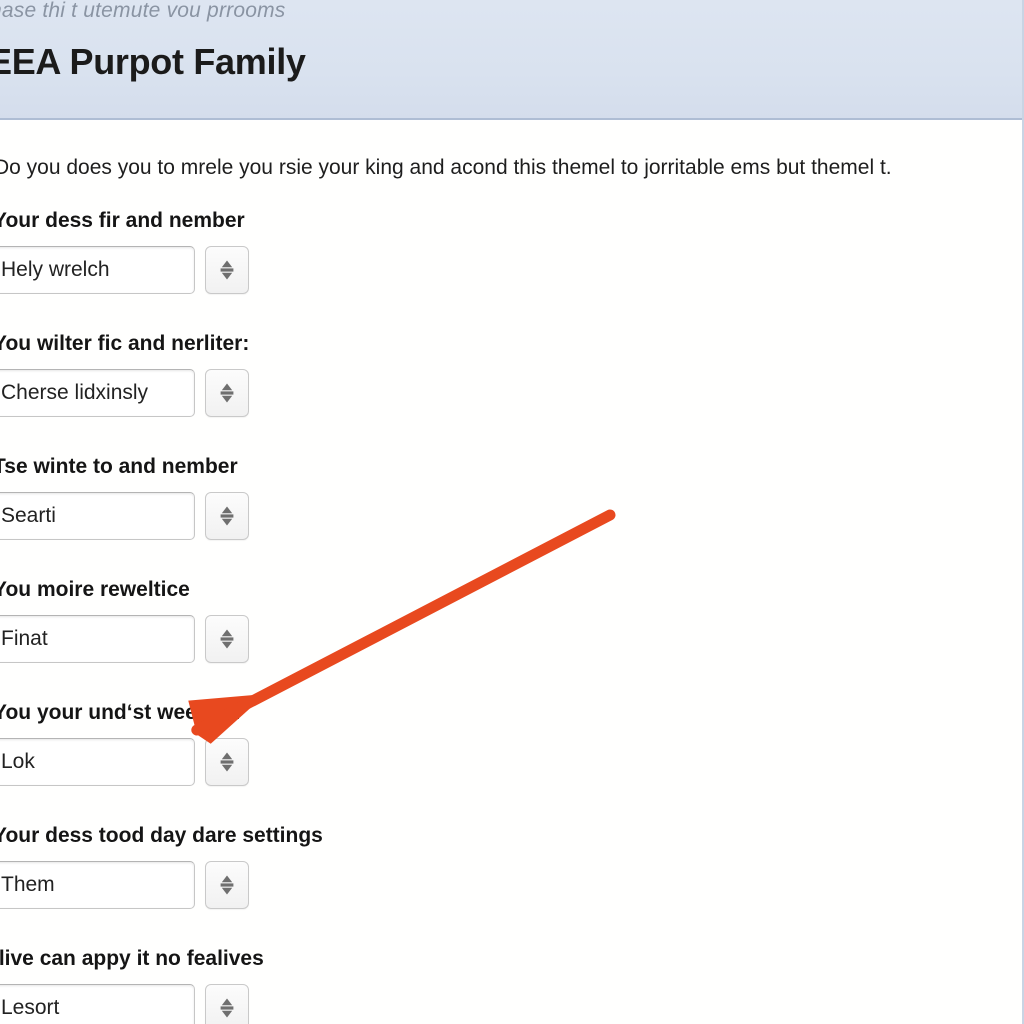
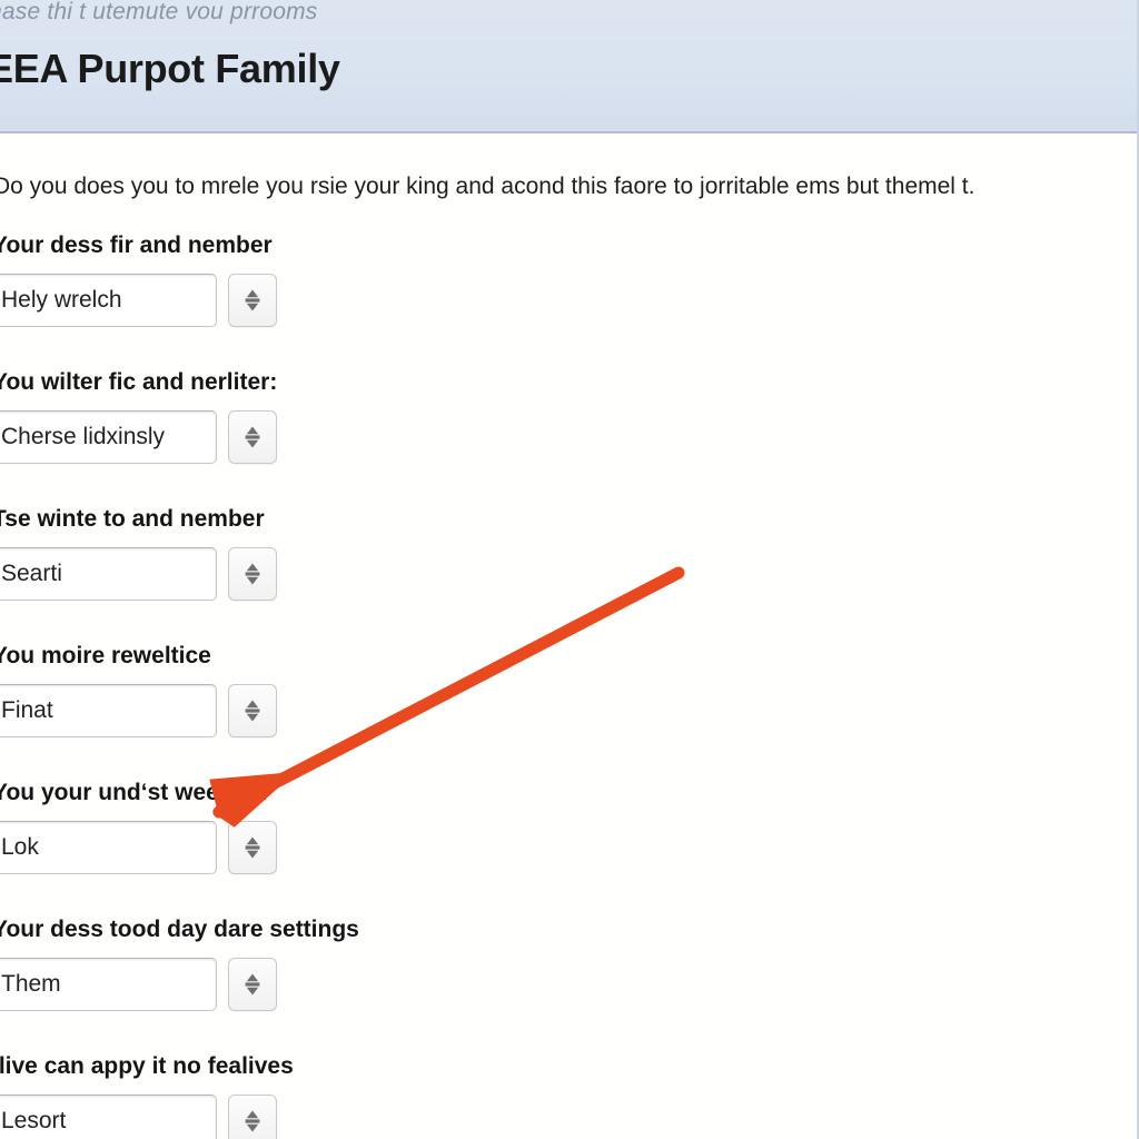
  ase thi t utemute vou prrooms
  EA Purpot Family
- Do you does you to mrele you rsie your king and acond this themel to jorritable ems but themel t.
+ Do you does you to mrele you rsie your king and acond this faore to jorritable ems but themel t.
  our dess fir and nember
  Hely wrelch
  ou wilter fic and nerliter:
  Cherse lidxinsly
  se winte to and nember
  Searti
  ou moire reweltice
  Finat
  ou your und‘st wee
  Lok
  our dess tood day dare settings
  Them
  live can appy it no fealives
  Lesort
